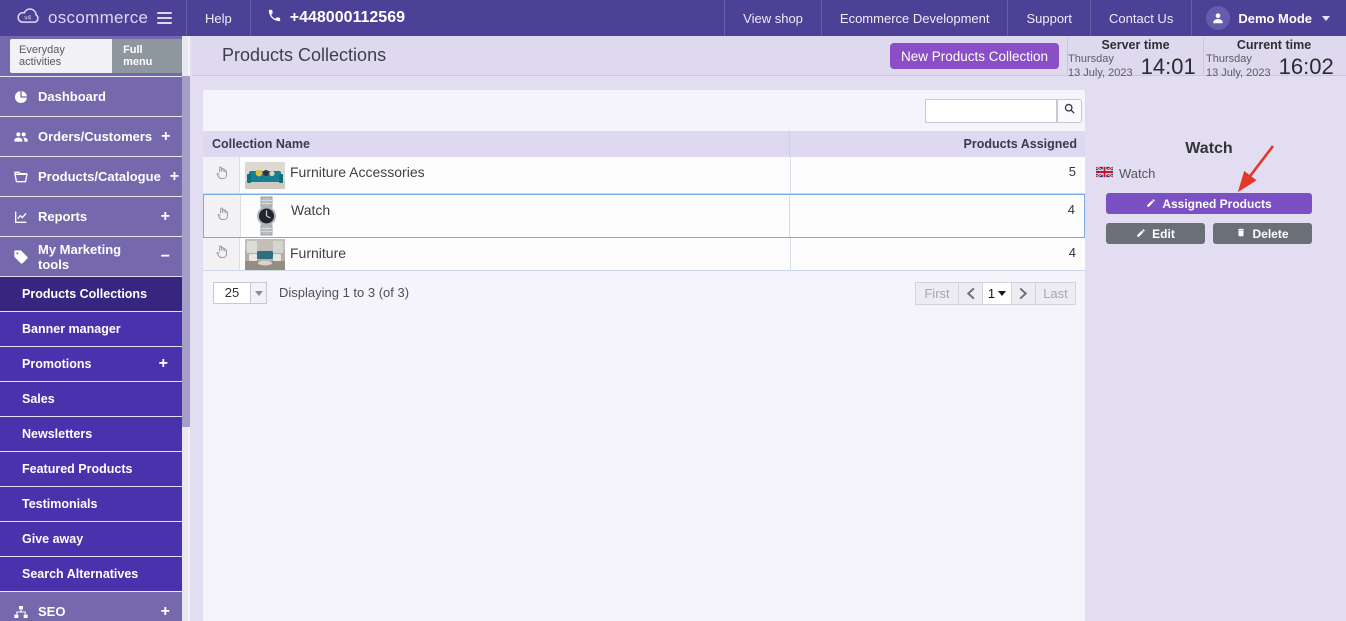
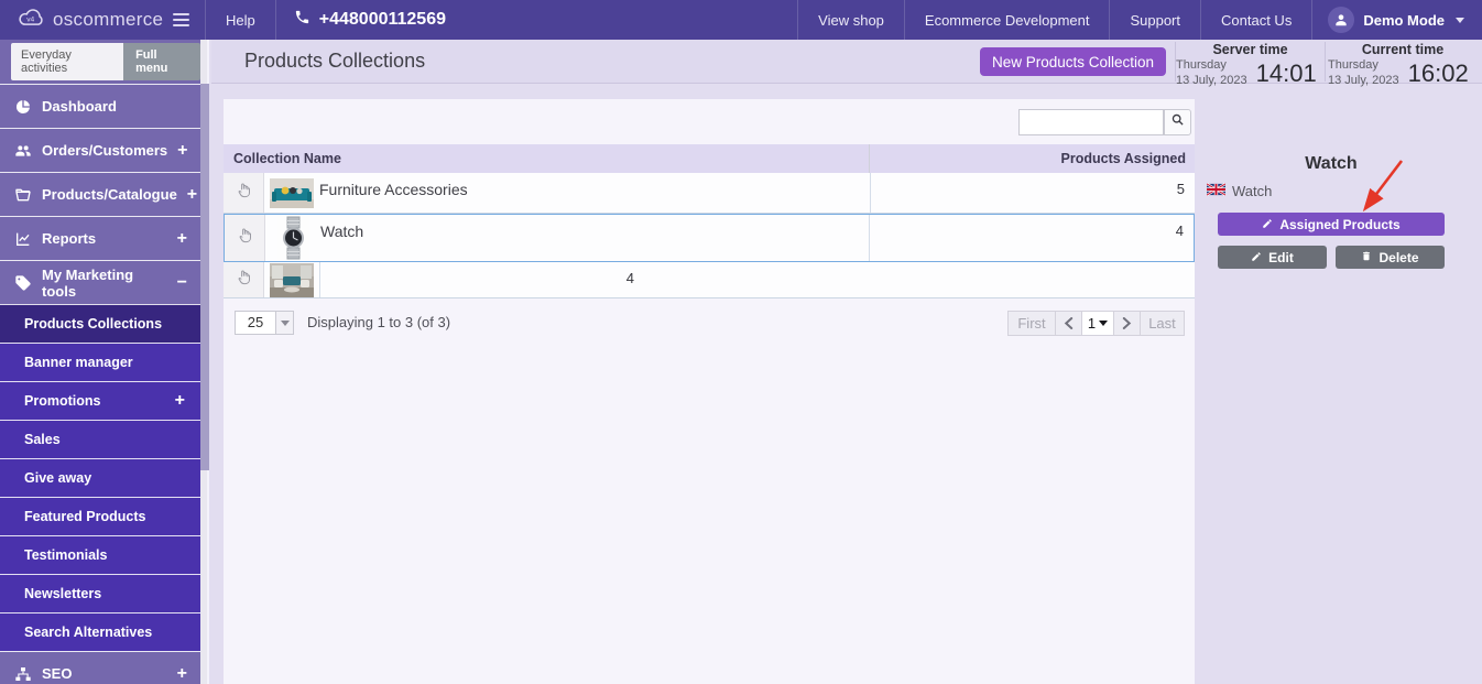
  oscommerce
  Help
  +448000112569
  View shop
  Ecommerce Development
  Support
  Contact Us
  Demo Mode
  Everyday activities
  Full menu
  Dashboard
  Orders/Customers
  +
  Products/Catalogue
  +
  Reports
  +
  My Marketing tools
  −
  Products Collections
  Banner manager
  Promotions
  +
  Sales
- Newsletters
+ Give away
  Featured Products
  Testimonials
- Give away
+ Newsletters
  Search Alternatives
  SEO
  +
  Products Collections
  New Products Collection
  Server time
  Thursday
  13 July, 2023
  14:01
  Current time
  Thursday
  13 July, 2023
  16:02
  Collection Name
  Products Assigned
  Furniture Accessories
  5
  Watch
  4
- Furniture
  4
  25
  Displaying 1 to 3 (of 3)
  First
  1
  Last
  Watch
  Watch
  Assigned Products
  Edit
  Delete
